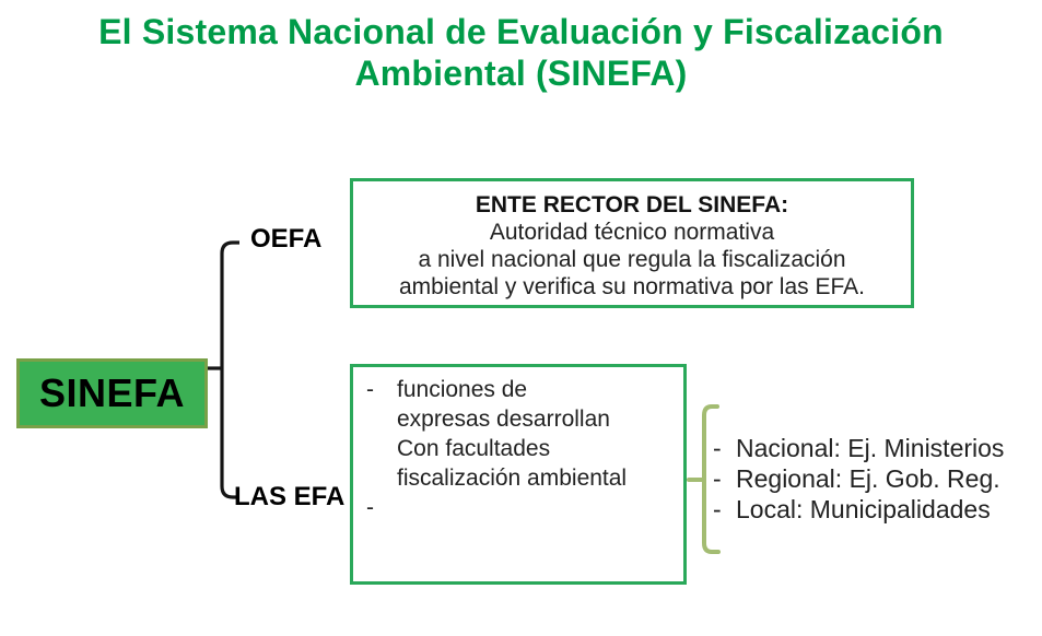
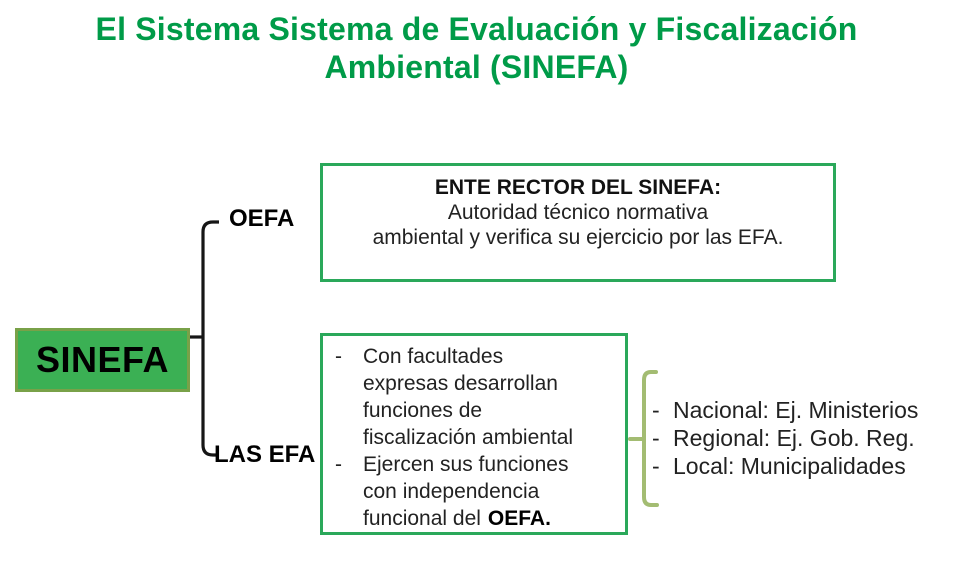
- El Sistema Nacional de Evaluación y Fiscalización
+ El Sistema Sistema de Evaluación y Fiscalización
  Ambiental (SINEFA)
  SINEFA
  OEFA
  LAS EFA
  ENTE RECTOR DEL SINEFA:
  Autoridad técnico normativa
- a nivel nacional que regula la fiscalización
- ambiental y verifica su normativa por las EFA.
+ ambiental y verifica su ejercicio por las EFA.
  -
- funciones de
+ Con facultades
  expresas desarrollan
- Con facultades
+ funciones de
  fiscalización ambiental
  -
+ Ejercen sus funciones
+ con independencia
+ funcional del OEFA.
  -
  Nacional: Ej. Ministerios
  -
  Regional: Ej. Gob. Reg.
  -
  Local: Municipalidades
